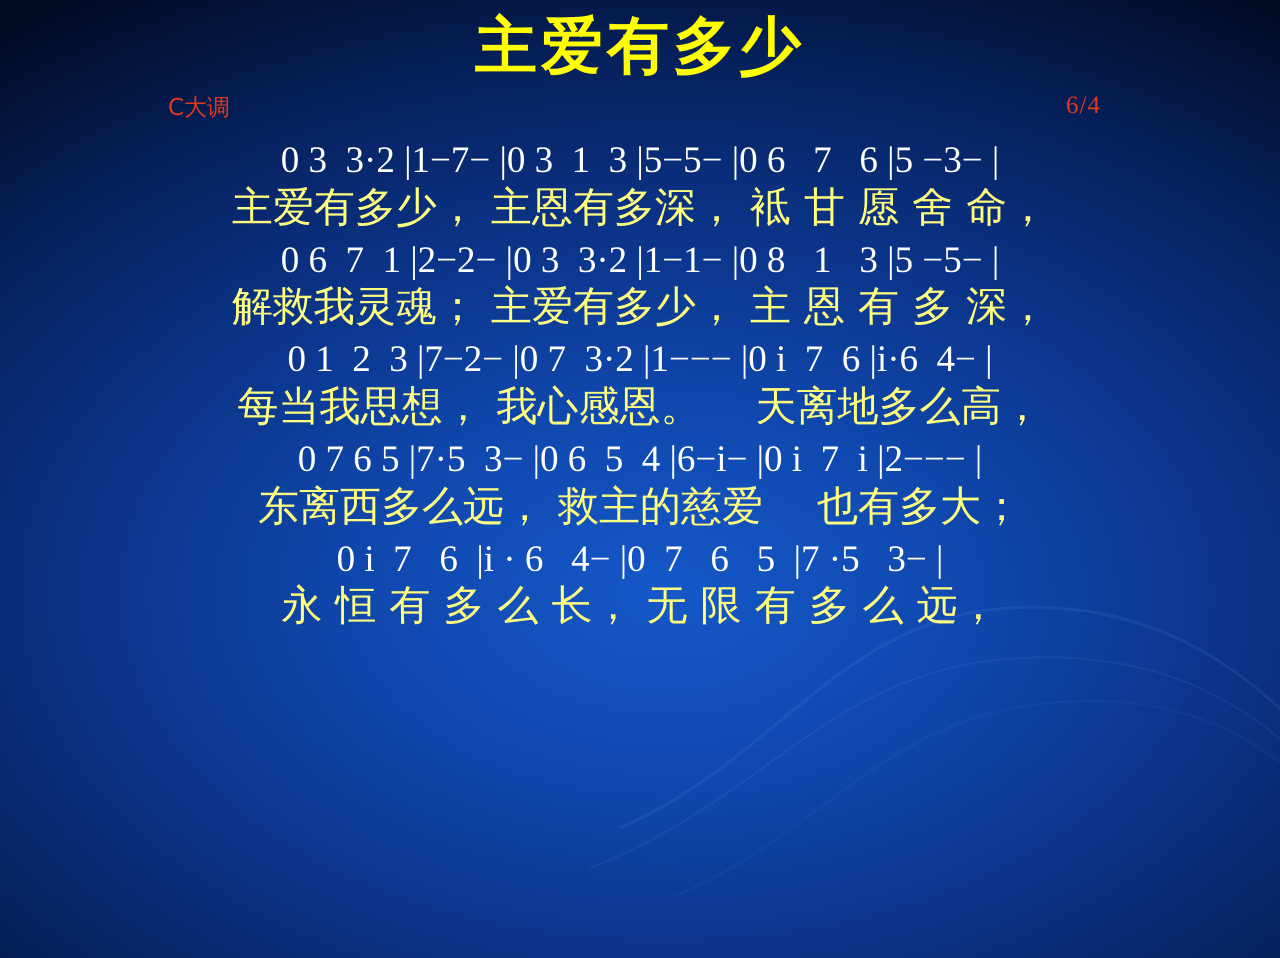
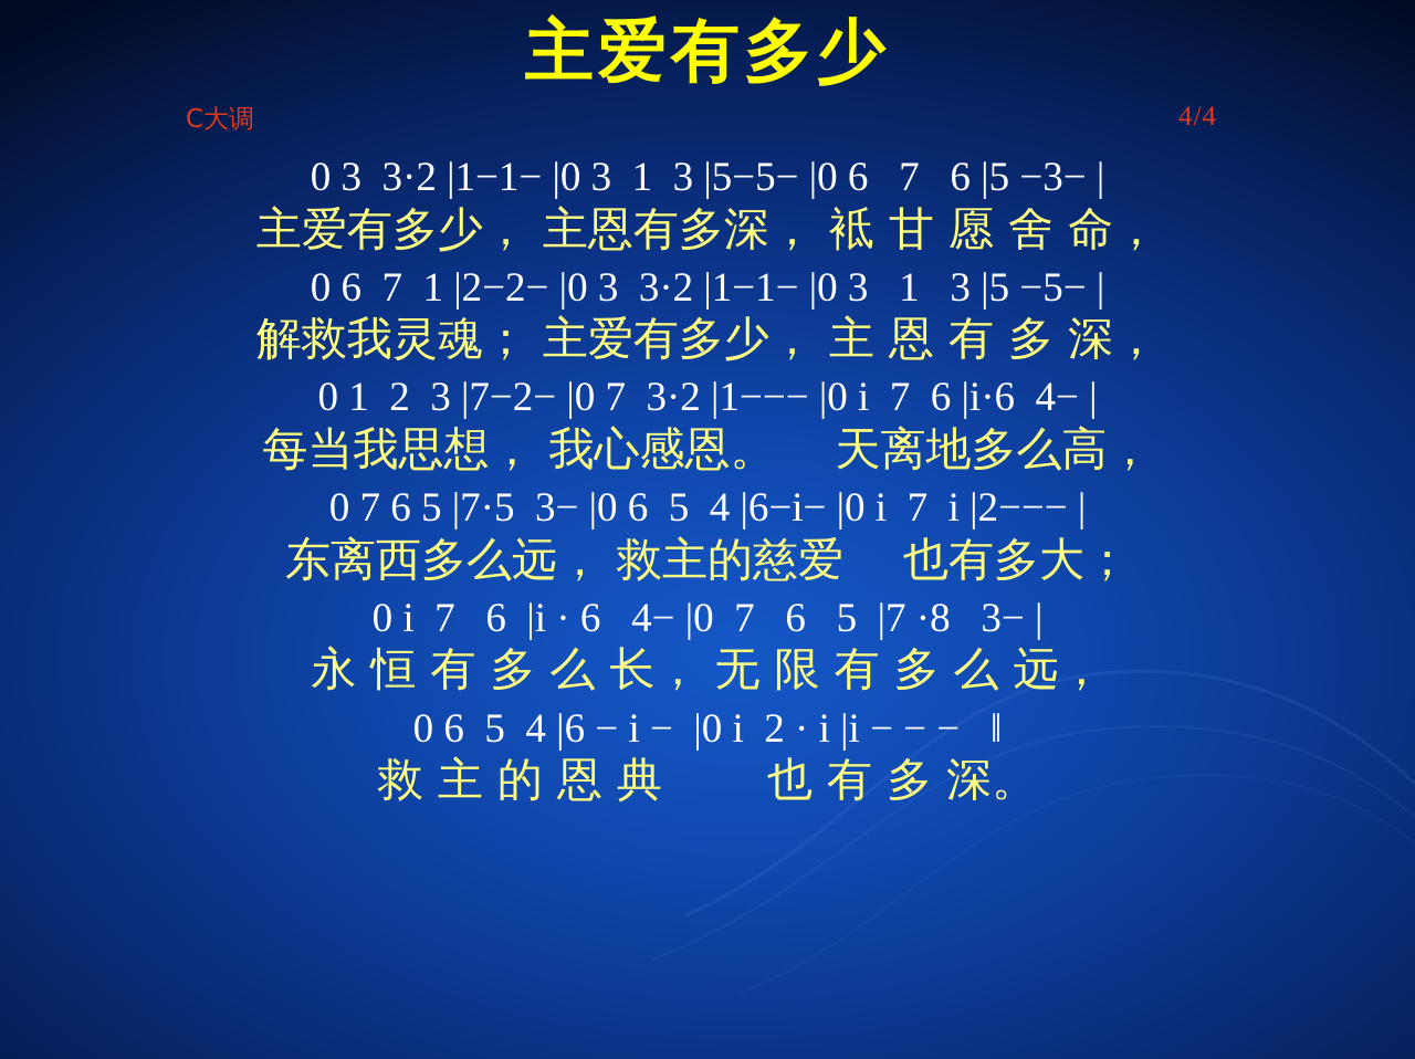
  主爱有多少
  C大调
- 6/4
+ 4/4
- 0 3 3·2 |1−7− |0 3 1 3 |5−5− |0 6 7 6 |5 −3− |
+ 0 3 3·2 |1−1− |0 3 1 3 |5−5− |0 6 7 6 |5 −3− |
  主爱有多少， 主恩有多深， 袛 甘 愿 舍 命，
- 0 6 7 1 |2−2− |0 3 3·2 |1−1− |0 8 1 3 |5 −5− |
+ 0 6 7 1 |2−2− |0 3 3·2 |1−1− |0 3 1 3 |5 −5− |
  解救我灵魂； 主爱有多少， 主 恩 有 多 深，
  0 1 2 3 |7−2− |0 7 3·2 |1−−− |0 i 7 6 |i·6 4− |
  每当我思想， 我心感恩。 天离地多么高，
  0 7 6 5 |7·5 3− |0 6 5 4 |6−i− |0 i 7 i |2−−− |
  东离西多么远， 救主的慈爱 也有多大；
- 0 i 7 6 |i · 6 4− |0 7 6 5 |7 ·5 3− |
+ 0 i 7 6 |i · 6 4− |0 7 6 5 |7 ·8 3− |
  永 恒 有 多 么 长， 无 限 有 多 么 远，
+ 0 6 5 4 |6 − i − |0 i 2 · i |i − − − ‖
+ 救 主 的 恩 典 也 有 多 深。
